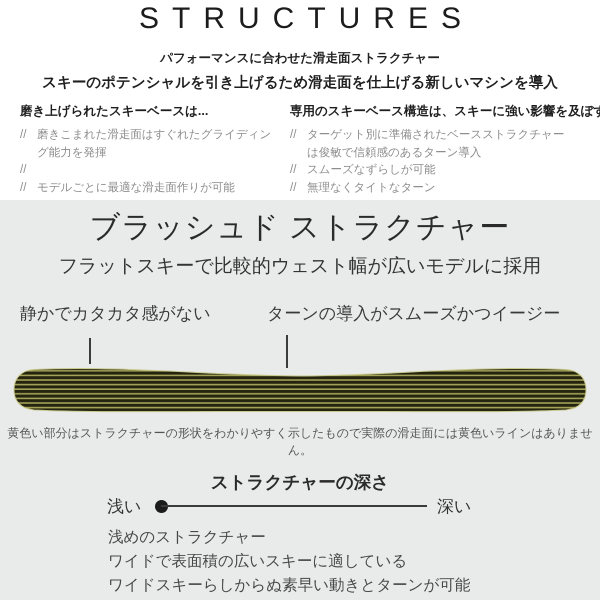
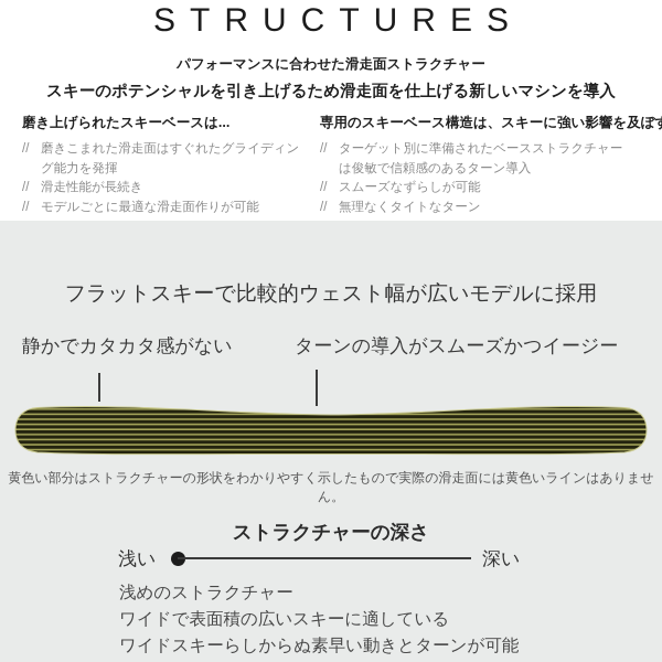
  STRUCTURES
  パフォーマンスに合わせた滑走面ストラクチャー
  スキーのポテンシャルを引き上げるため滑走面を仕上げる新しいマシンを導入
  磨き上げられたスキーベースは...
  //
  磨きこまれた滑走面はすぐれたグライディング能力を発揮
  //
+ 滑走性能が長続き
  //
  モデルごとに最適な滑走面作りが可能
  専用のスキーベース構造は、スキーに強い影響を及ぼ
  //
  ターゲット別に準備されたベースストラクチャーは俊敏で信頼感のあるターン導入
  //
  スムーズなずらしが可能
  //
  無理なくタイトなターン
- ブラッシュド ストラクチャー
  フラットスキーで比較的ウェスト幅が広いモデルに採用
  静かでカタカタ感がない
  ターンの導入がスムーズかつイージー
  黄色い部分はストラクチャーの形状をわかりやすく示したもので実際の滑走面には黄色いラインはありません。
  ストラクチャーの深さ
  浅い
  深い
  浅めのストラクチャー
  ワイドで表面積の広いスキーに適している
  ワイドスキーらしからぬ素早い動きとターンが可能
